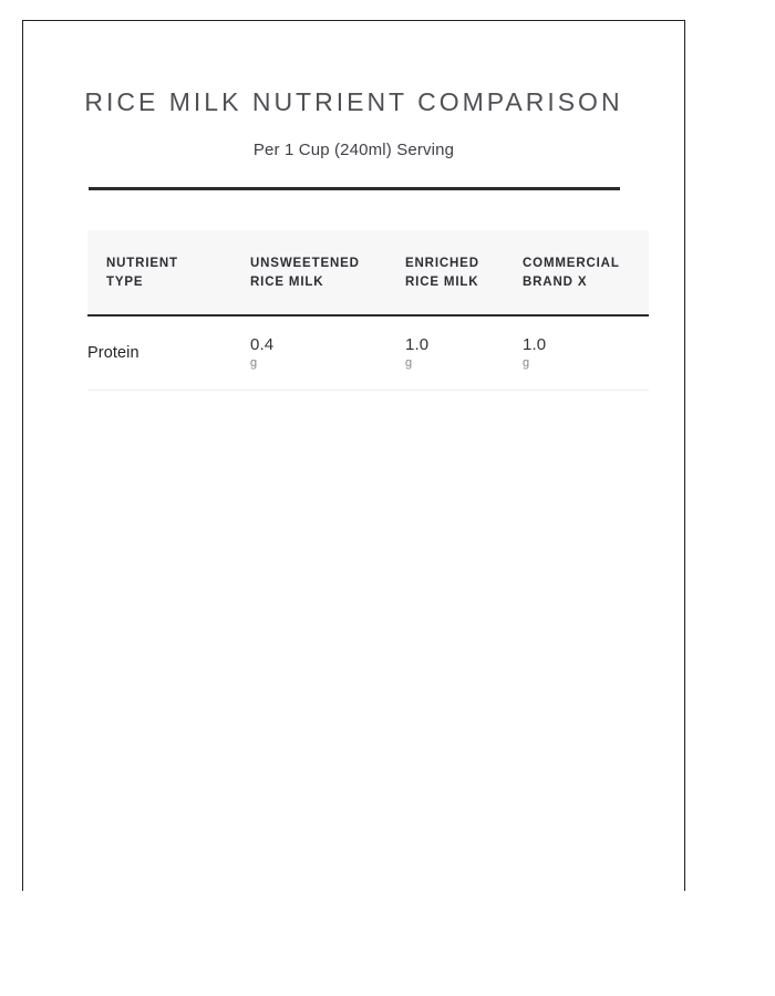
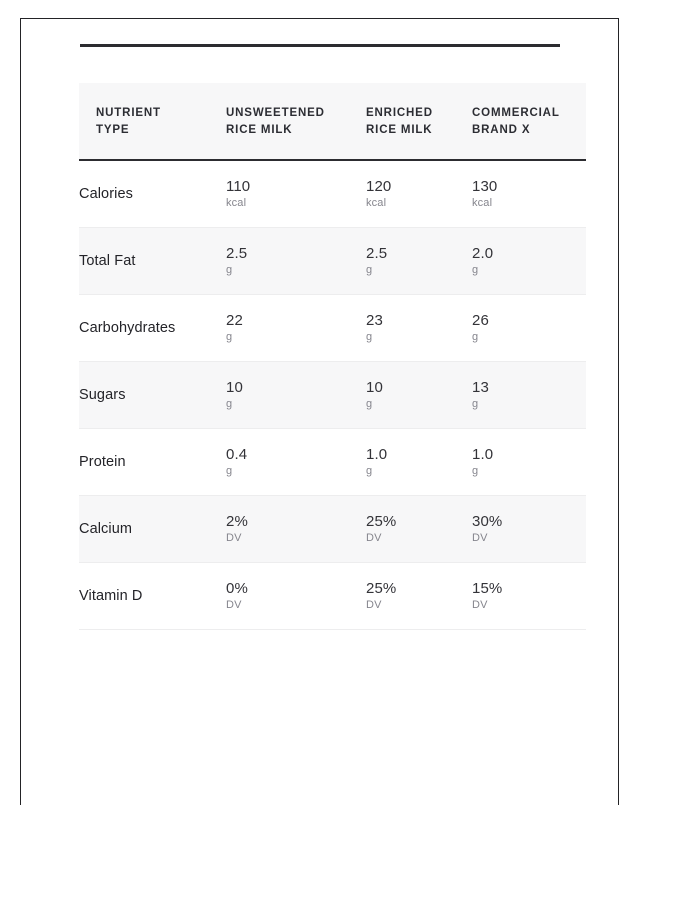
- RICE MILK NUTRIENT COMPARISON
- Per 1 Cup (240ml) Serving
  NUTRIENT TYPE	UNSWEETENED RICE MILK	ENRICHED RICE MILK	COMMERCIAL BRAND X
+ Calories	110 kcal	120 kcal	130 kcal
+ Total Fat	2.5 g	2.5 g	2.0 g
+ Carbohydrates	22 g	23 g	26 g
+ Sugars	10 g	10 g	13 g
  Protein	0.4 g	1.0 g	1.0 g
+ Calcium	2% DV	25% DV	30% DV
+ Vitamin D	0% DV	25% DV	15% DV
